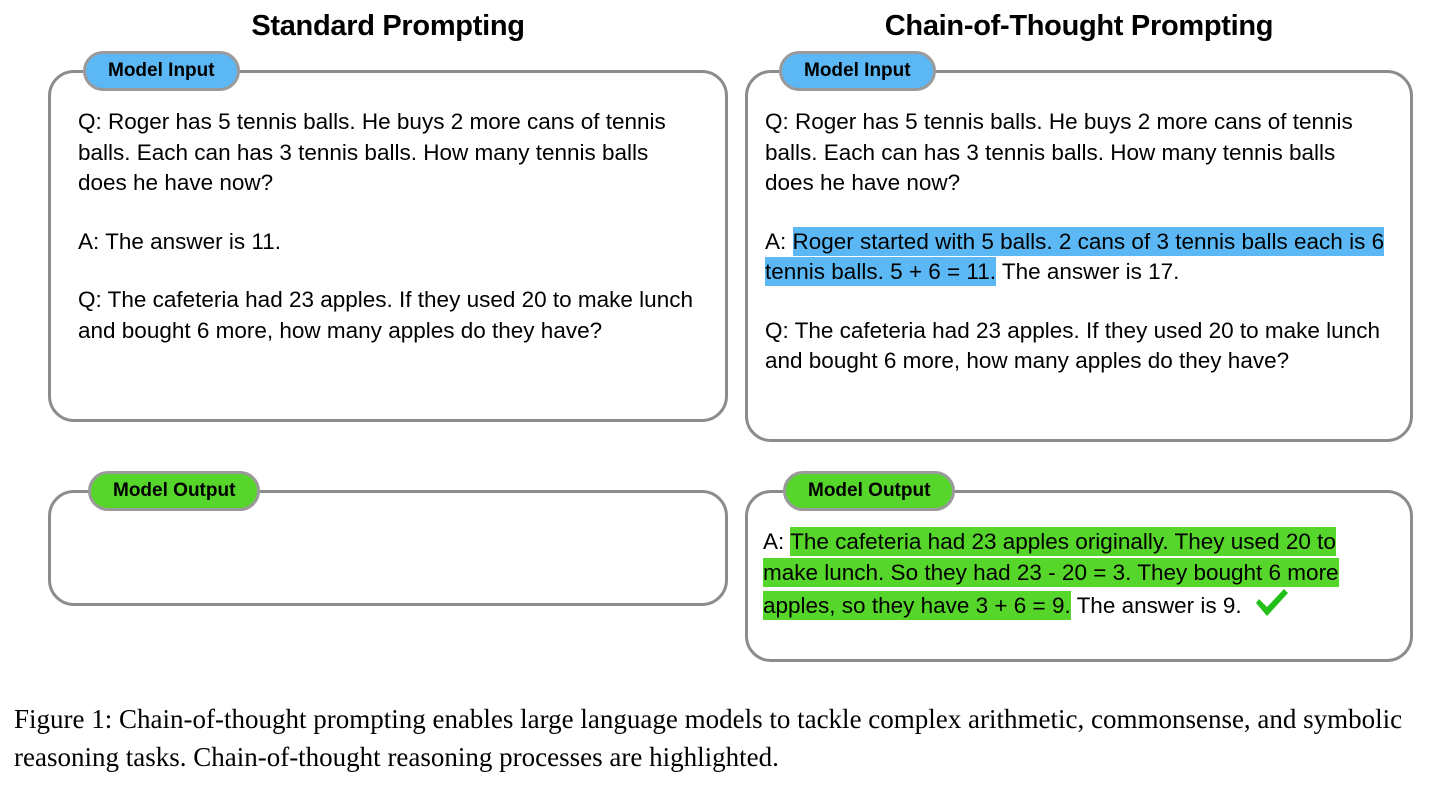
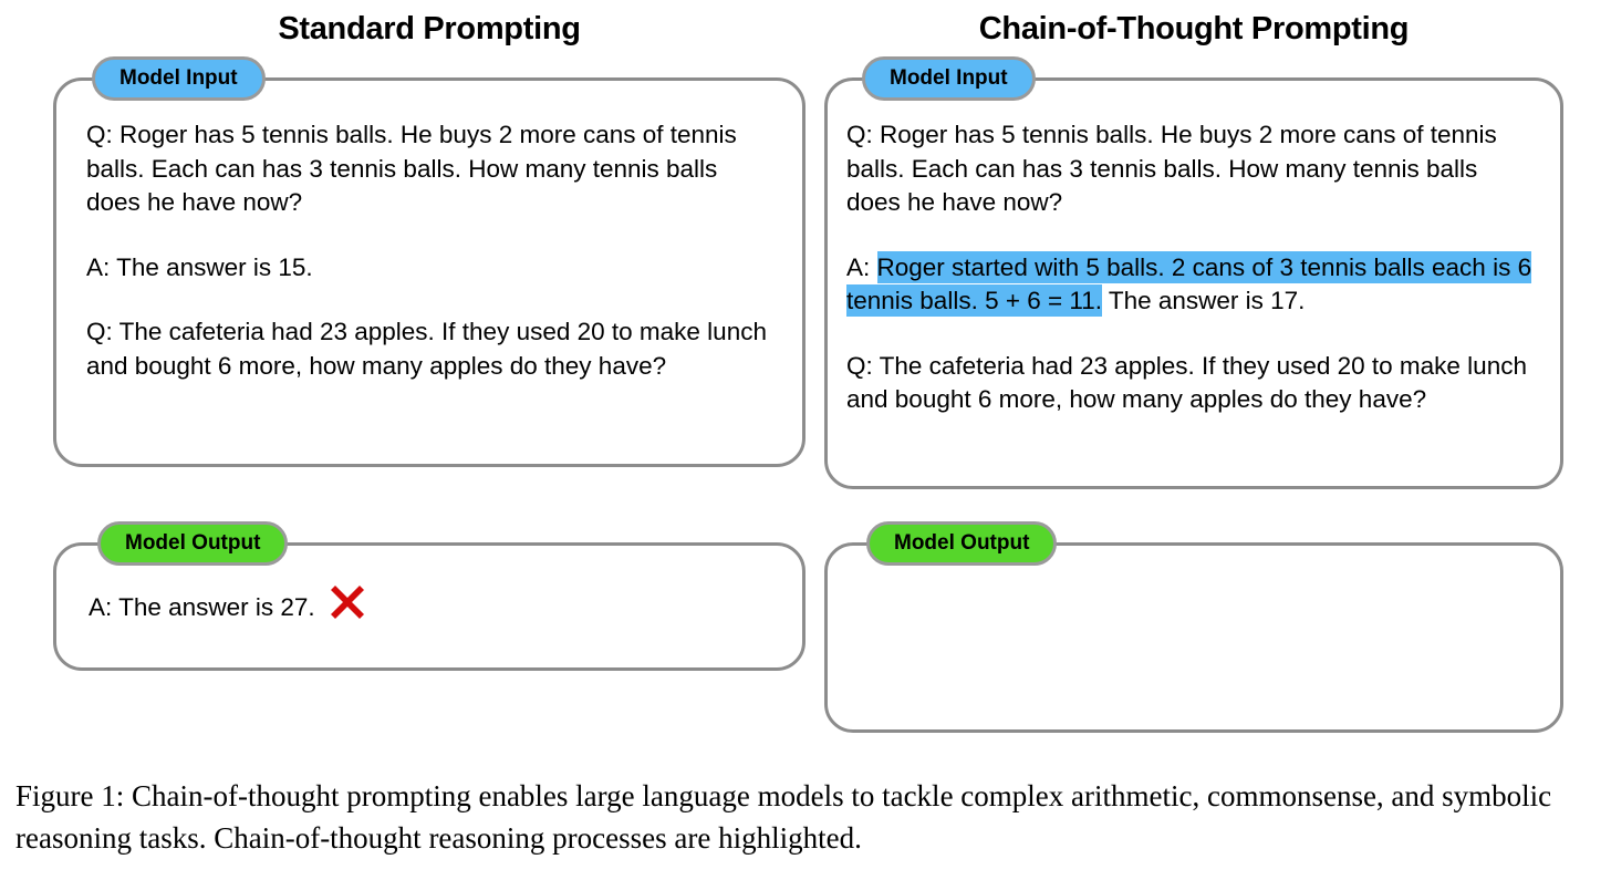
  Standard Prompting
  Chain-of-Thought Prompting
  Model Input
  Model Input
  Model Output
  Model Output
  Q: Roger has 5 tennis balls. He buys 2 more cans of tennis balls. Each can has 3 tennis balls. How many tennis balls does he have now?
- A: The answer is 11.
+ A: The answer is 15.
  Q: The cafeteria had 23 apples. If they used 20 to make lunch and bought 6 more, how many apples do they have?
+ A: The answer is 27.
  Q: Roger has 5 tennis balls. He buys 2 more cans of tennis balls. Each can has 3 tennis balls. How many tennis balls does he have now?
  A: Roger started with 5 balls. 2 cans of 3 tennis balls each is 6 tennis balls. 5 + 6 = 11. The answer is 17.
  Q: The cafeteria had 23 apples. If they used 20 to make lunch and bought 6 more, how many apples do they have?
- A: The cafeteria had 23 apples originally. They used 20 to make lunch. So they had 23 - 20 = 3. They bought 6 more apples, so they have 3 + 6 = 9. The answer is 9.
  Figure 1: Chain-of-thought prompting enables large language models to tackle complex arithmetic, commonsense, and symbolic reasoning tasks. Chain-of-thought reasoning processes are highlighted.
